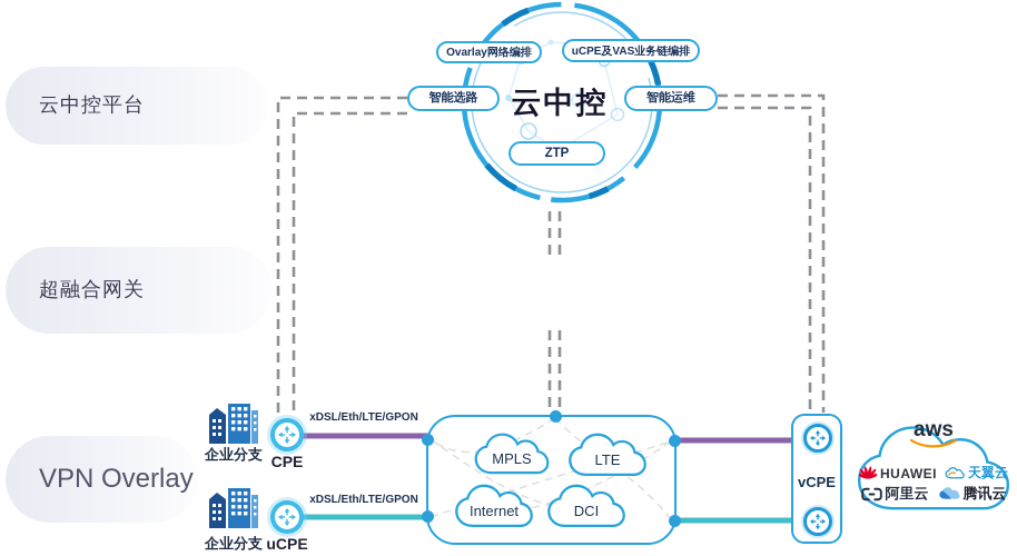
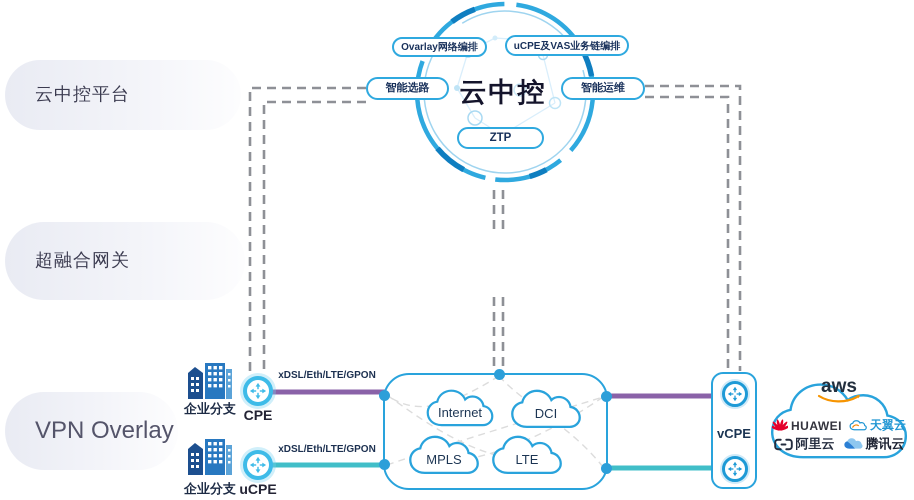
  云中控平台
  超融合网关
  VPN Overlay
  云中控
  Ovarlay网络编排
  uCPE及VAS业务链编排
  智能选路
  智能运维
  ZTP
- MPLS
+ Internet
- LTE
+ DCI
- Internet
+ MPLS
- DCI
+ LTE
  企业分支
  CPE
  xDSL/Eth/LTE/GPON
  企业分支
  uCPE
  xDSL/Eth/LTE/GPON
  vCPE
  aws
  HUAWEI
  天翼云
  阿里云
  腾讯云
